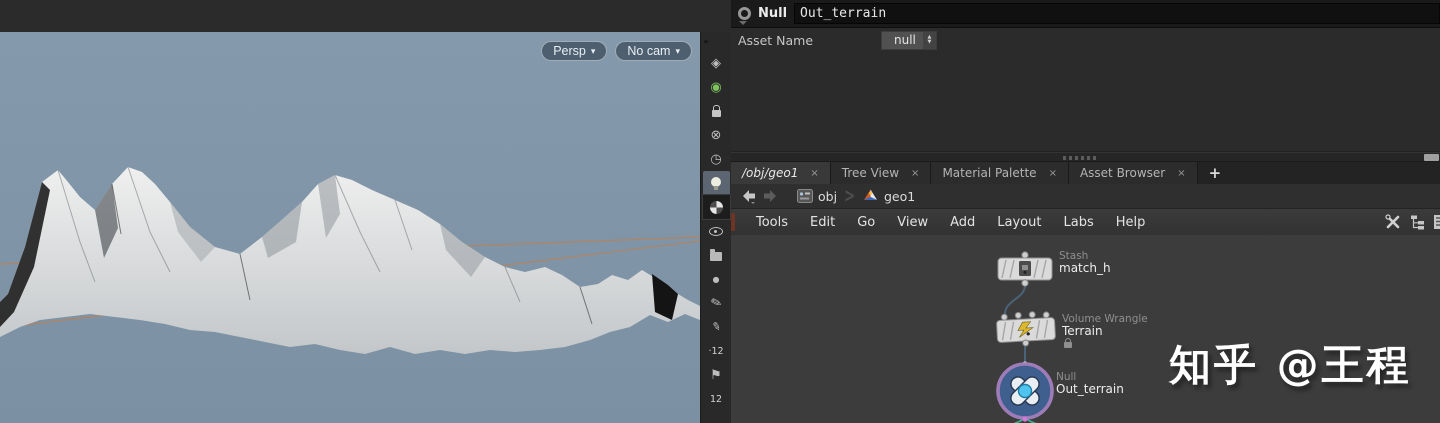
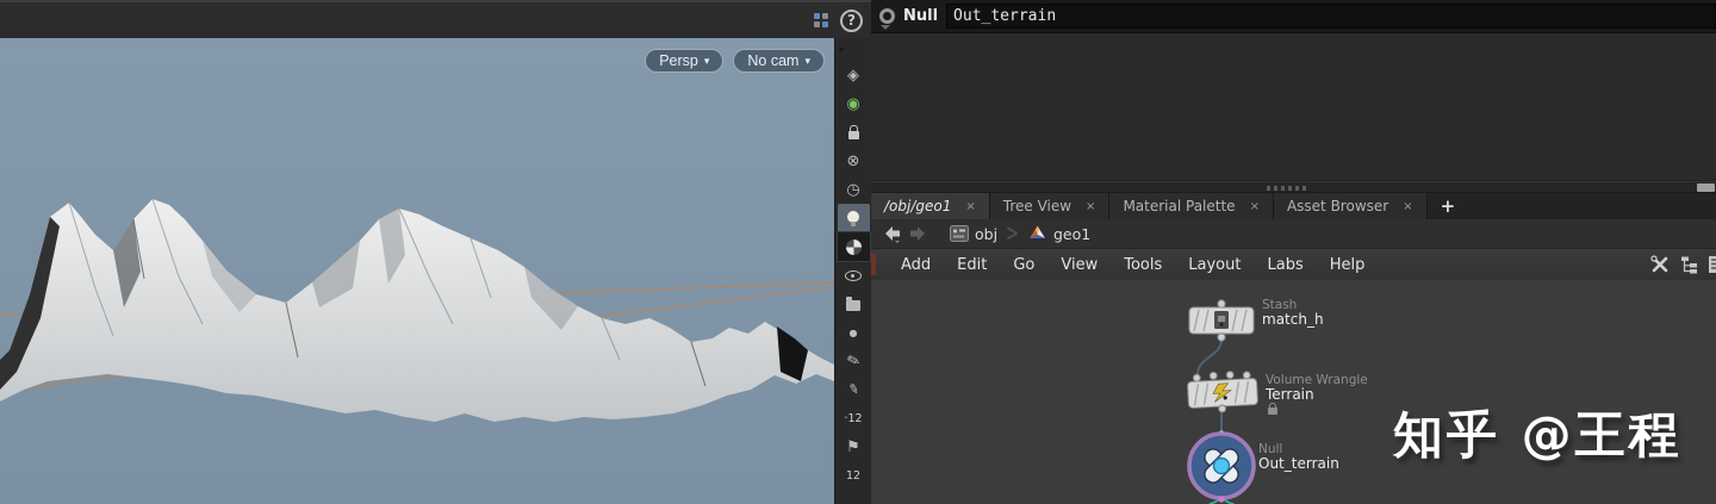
+ ?
  Persp
  ▾
  No cam
  ▾
  ◈
  ◉
  ⊗
  ◷
  ●
  ·12
  ⚑
  12
  Null
  Out_terrain
- Asset Name
- null
  /obj/geo1
  ×
  Tree View
  ×
  Material Palette
  ×
  Asset Browser
  ×
  +
  obj
  >
  geo1
- Tools
+ Add
  Edit
  Go
  View
- Add
+ Tools
  Layout
  Labs
  Help
  Stash
  match_h
  Volume Wrangle
  Terrain
  Null
  Out_terrain
  知乎 @王程
